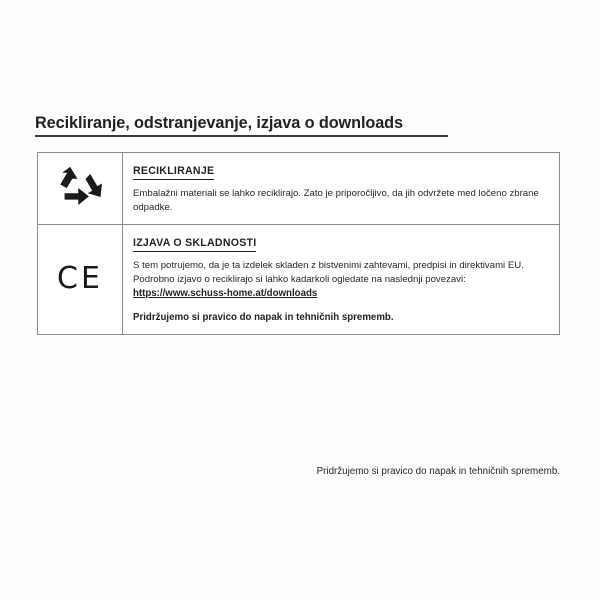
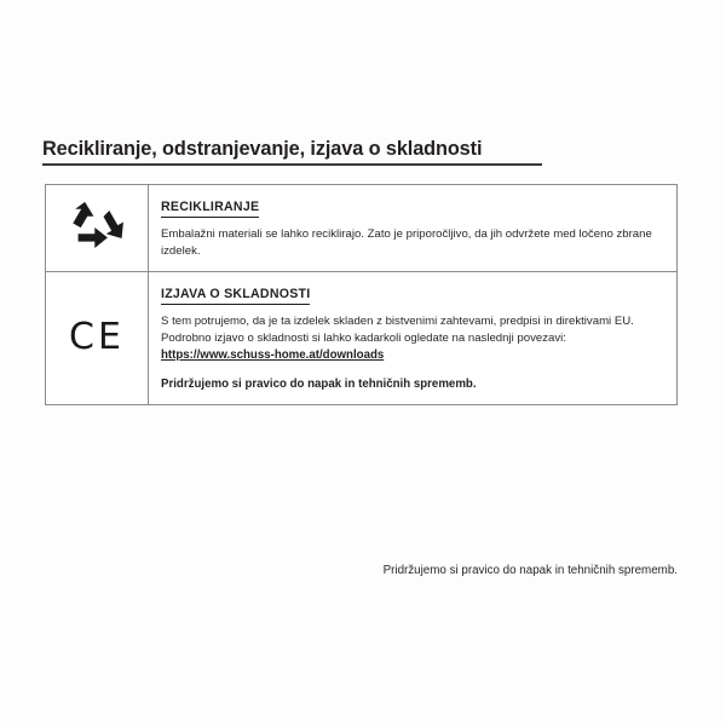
- Recikliranje, odstranjevanje, izjava o downloads
+ Recikliranje, odstranjevanje, izjava o skladnosti
  RECIKLIRANJE
- Embalažni materiali se lahko reciklirajo. Zato je priporočljivo, da jih odvržete med ločeno zbrane odpadke.
+ Embalažni materiali se lahko reciklirajo. Zato je priporočljivo, da jih odvržete med ločeno zbrane izdelek.
  CE
  IZJAVA O SKLADNOSTI
- S tem potrujemo, da je ta izdelek skladen z bistvenimi zahtevami, predpisi in direktivami EU. Podrobno izjavo o reciklirajo si lahko kadarkoli ogledate na naslednji povezavi:
+ S tem potrujemo, da je ta izdelek skladen z bistvenimi zahtevami, predpisi in direktivami EU. Podrobno izjavo o skladnosti si lahko kadarkoli ogledate na naslednji povezavi:
  https://www.schuss-home.at/downloads
  Pridržujemo si pravico do napak in tehničnih sprememb.
  Pridržujemo si pravico do napak in tehničnih sprememb.
